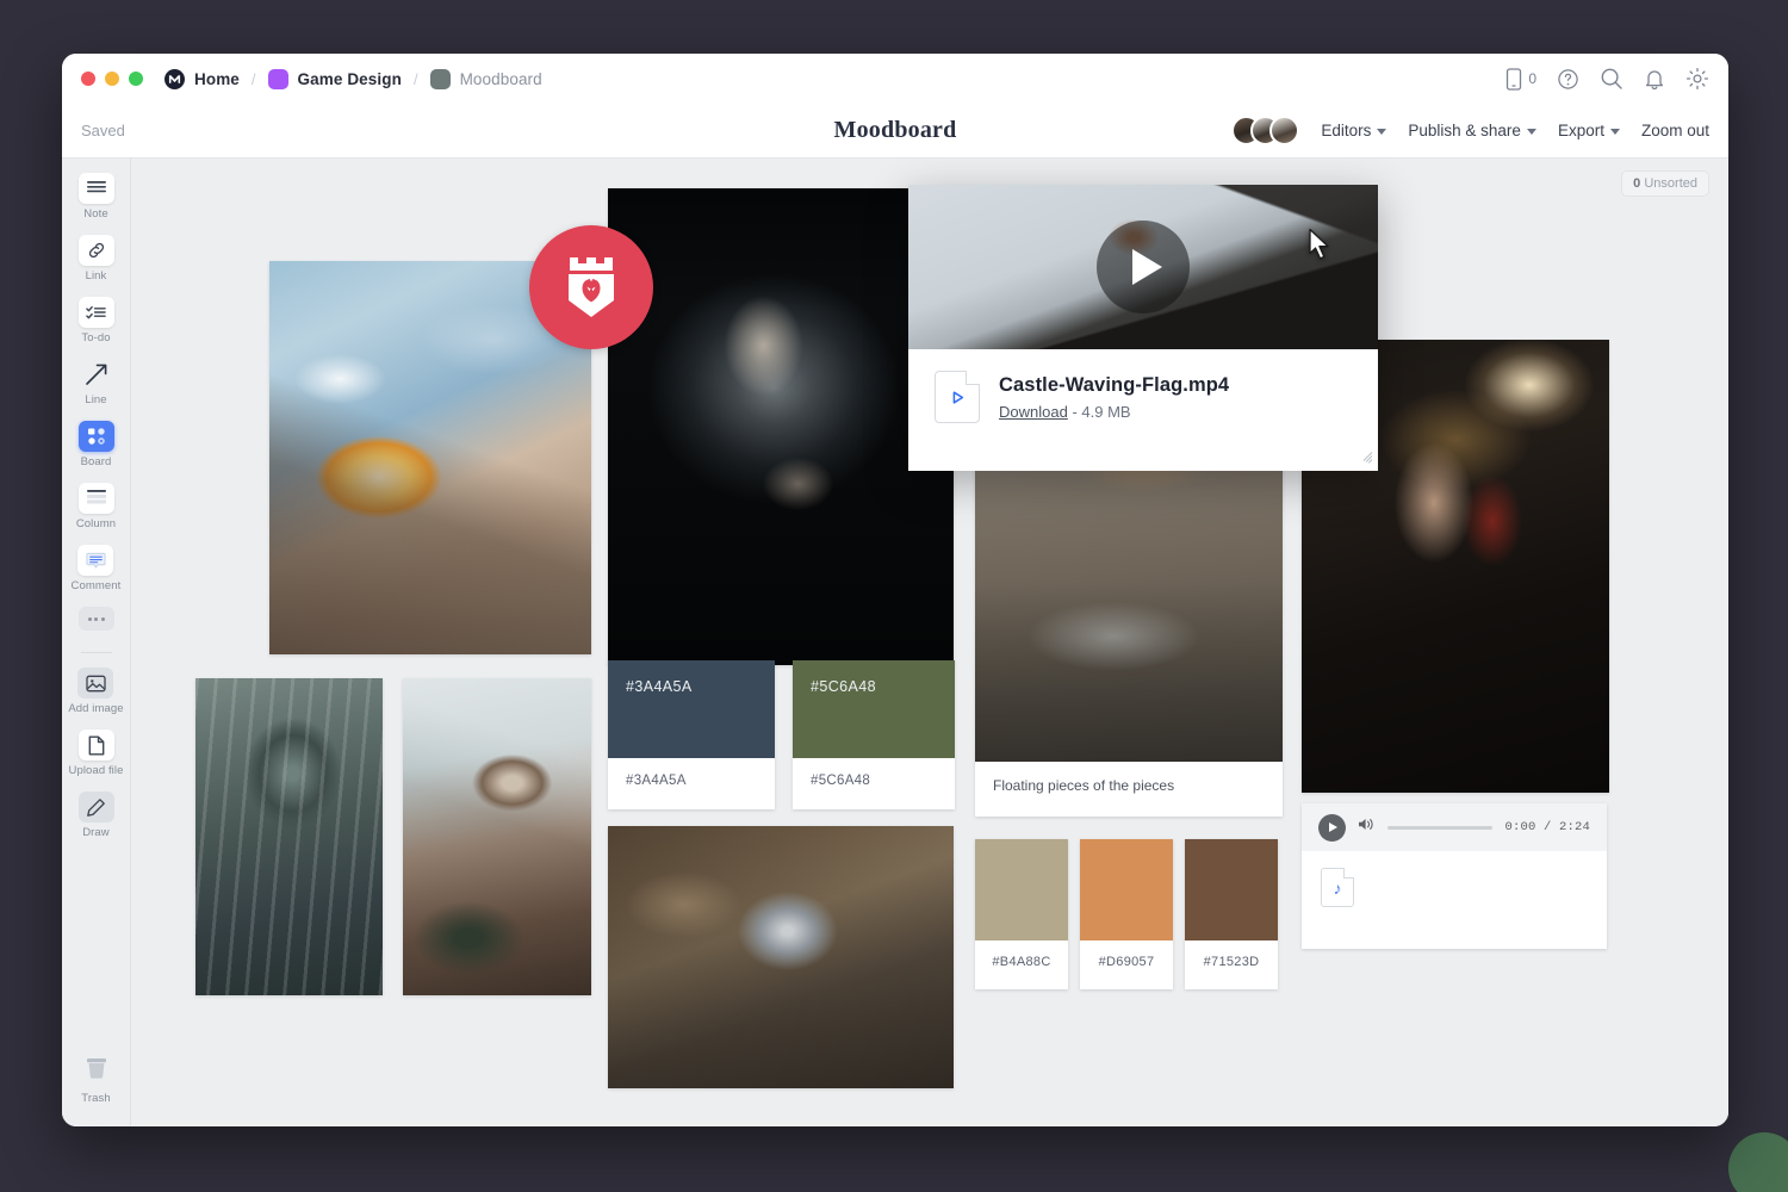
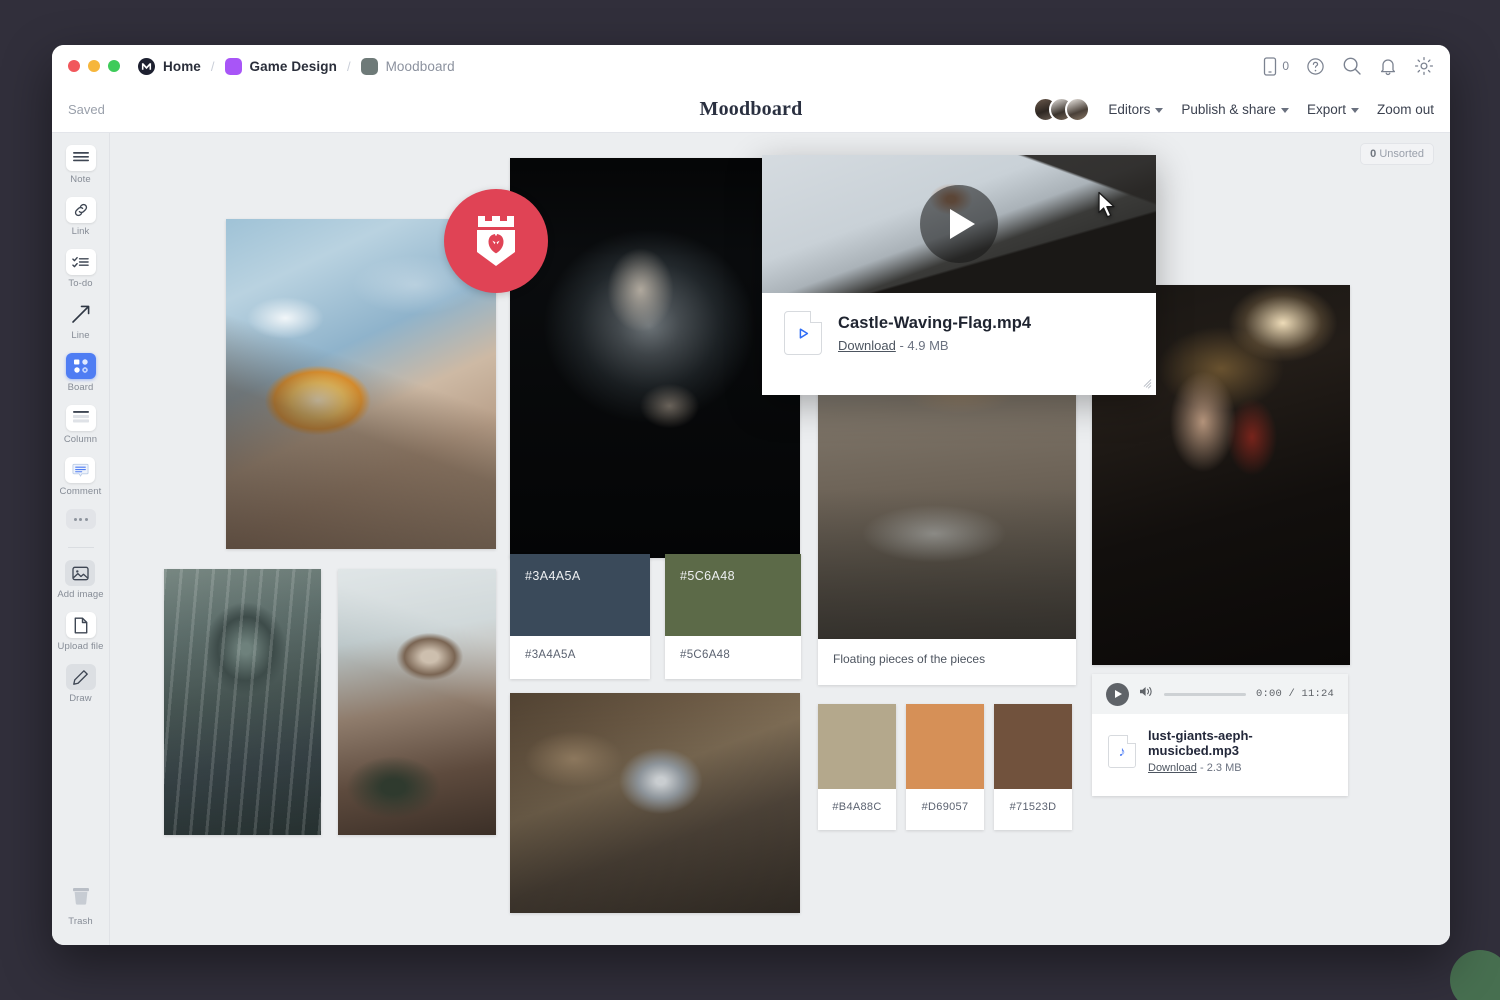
  Home
  /
  Game Design
  /
  Moodboard
  0
  Saved
  Moodboard
  Editors
  Publish & share
  Export
  Zoom out
  Note
  Link
  To-do
  Line
  Board
  Column
  Comment
  Add image
  Upload file
  Draw
  Trash
  0 Unsorted
  Floating pieces of the pieces
  #3A4A5A
  #3A4A5A
  #5C6A48
  #5C6A48
  #B4A88C
  #D69057
  #71523D
- 0:00 / 2:24
+ 0:00 / 11:24
  ♪
+ lust-giants-aeph-musicbed.mp3
+ Download - 2.3 MB
  Castle-Waving-Flag.mp4
  Download - 4.9 MB
